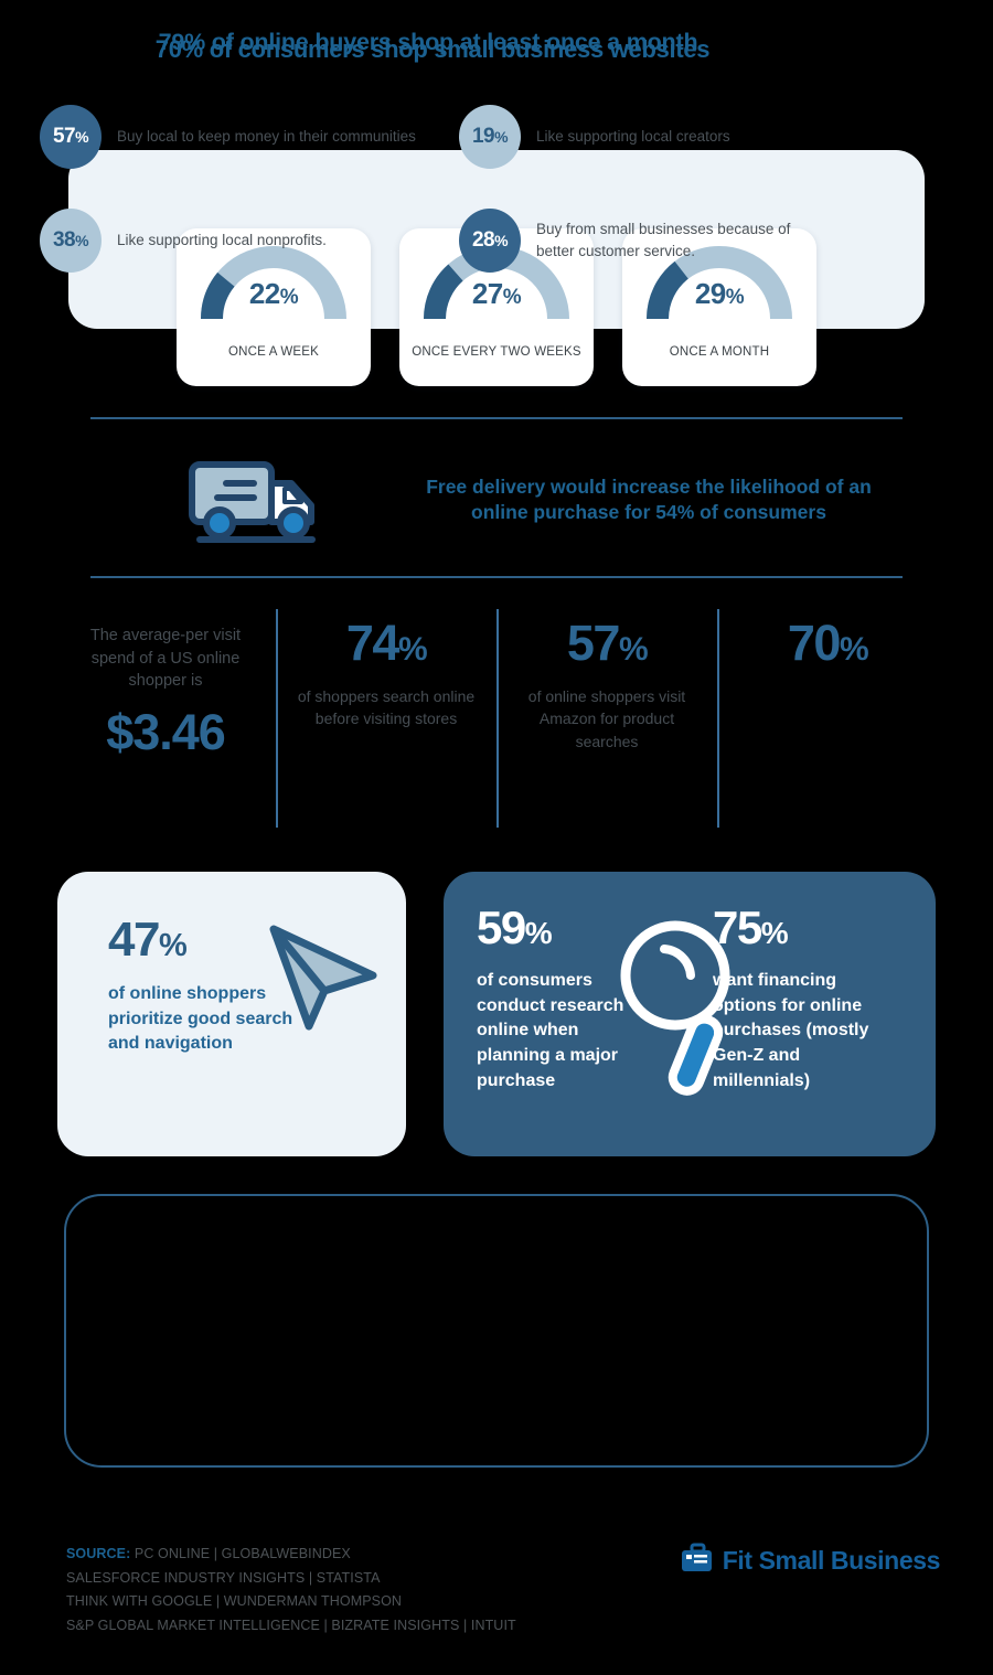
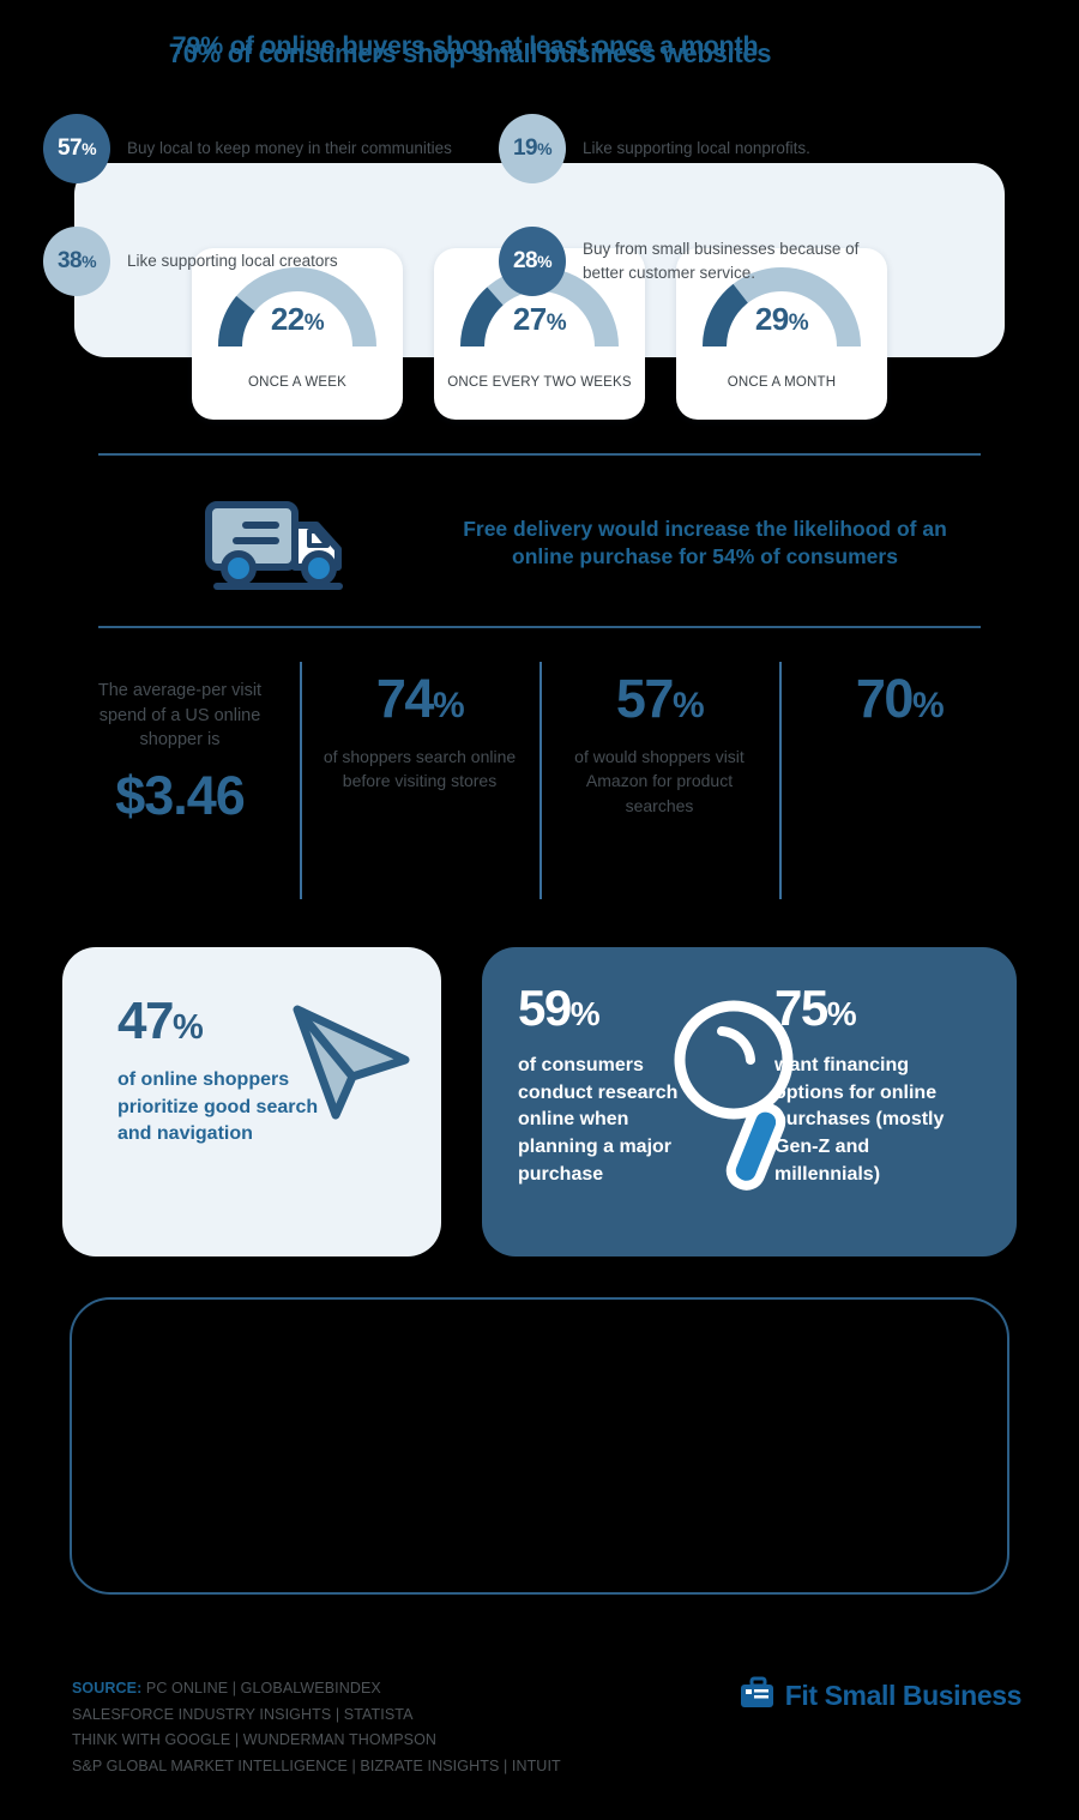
  79% of online buyers shop at least once a month
  22%
  ONCE A WEEK
  27%
  ONCE EVERY TWO WEEKS
  29%
  ONCE A MONTH
  Free delivery would increase the likelihood of an online purchase for 54% of consumers
  The average-per visit spend of a US online shopper is
  $3.46
  74%
  of shoppers search online before visiting stores
  57%
- of online shoppers visit Amazon for product searches
+ of would shoppers visit Amazon for product searches
  70%
  47%
  of online shoppers prioritize good search and navigation
  59%
  of consumers conduct research online when planning a major purchase
  75%
  want financing options for online purchases (mostly Gen-Z and millennials)
  70% of consumers shop small business websites
  57
  %
  Buy local to keep money in their communities
  19
  %
- Like supporting local creators
+ Like supporting local nonprofits.
  38
  %
- Like supporting local nonprofits.
+ Like supporting local creators
  28
  %
  Buy from small businesses because of better customer service.
  SOURCE: PC ONLINE | GLOBALWEBINDEX
  SALESFORCE INDUSTRY INSIGHTS | STATISTA
  THINK WITH GOOGLE | WUNDERMAN THOMPSON
  S&P GLOBAL MARKET INTELLIGENCE | BIZRATE INSIGHTS | INTUIT
  Fit Small Business
